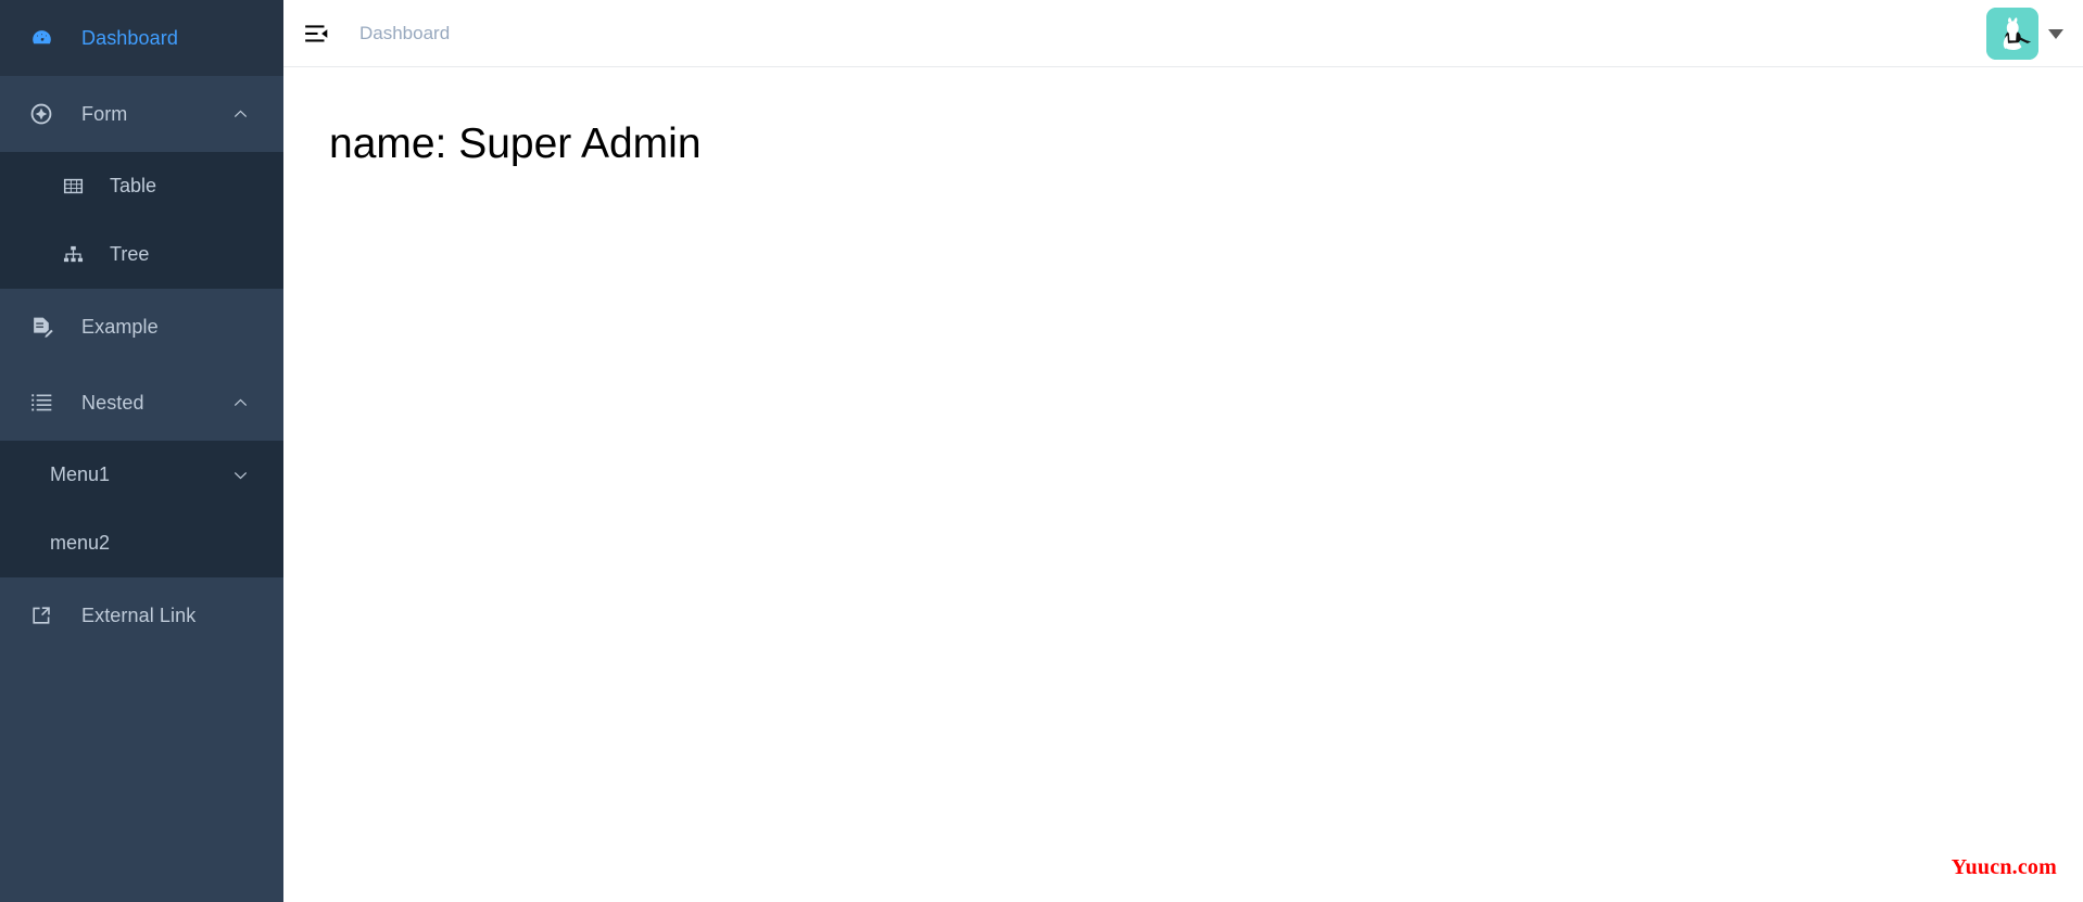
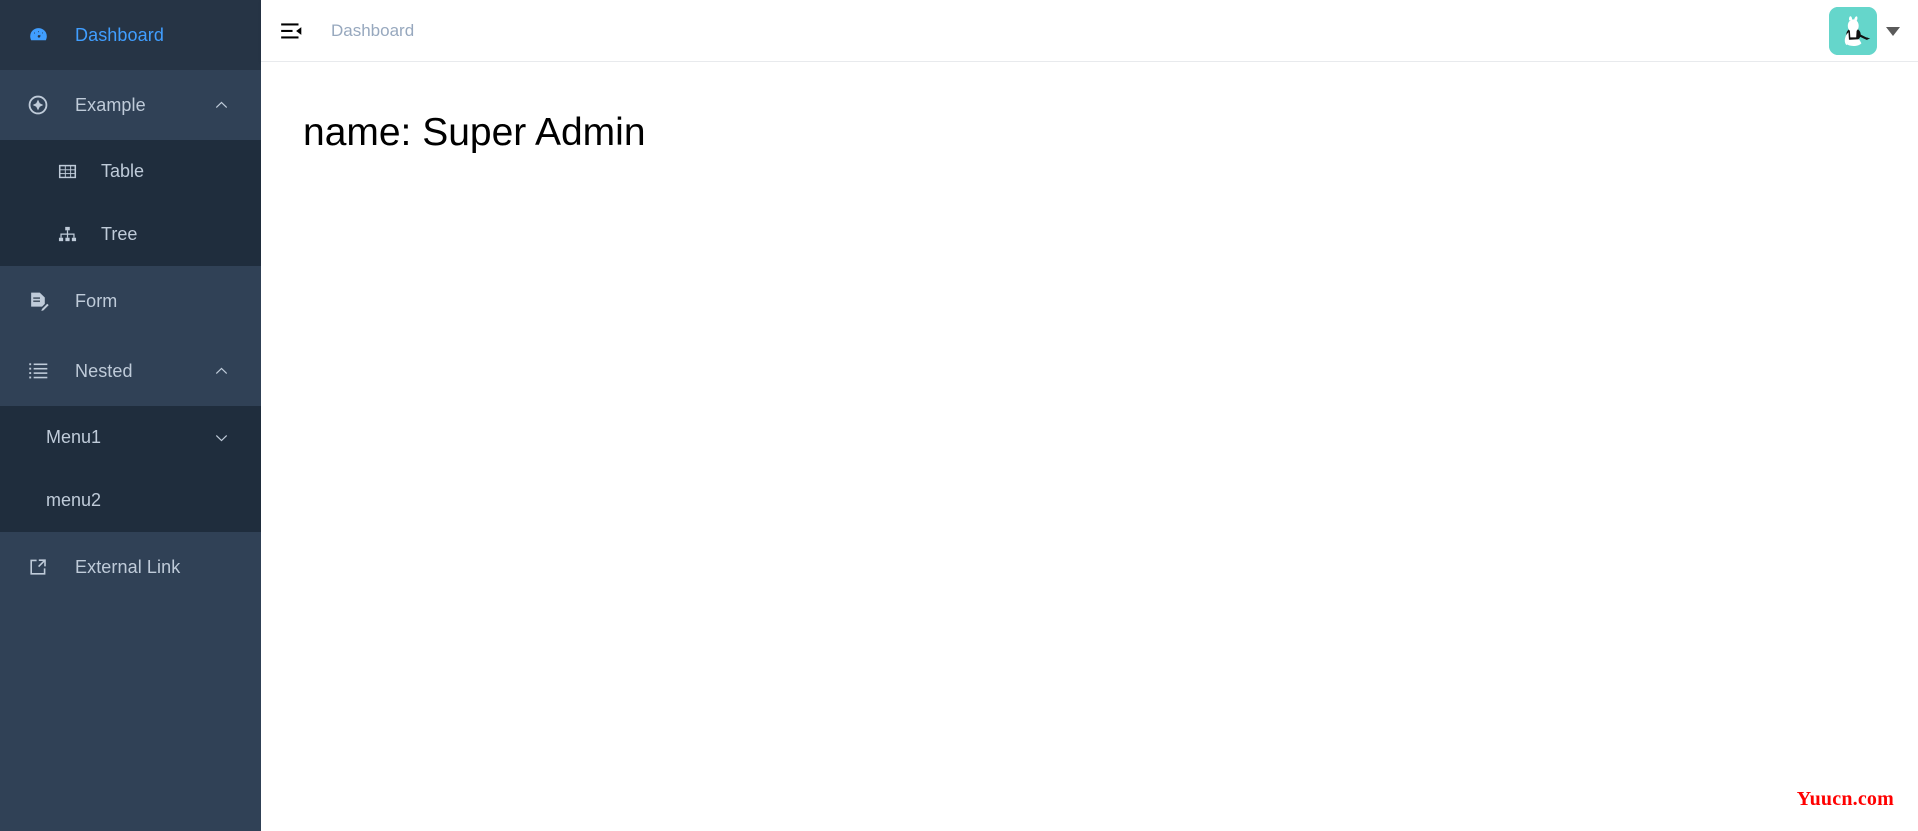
  Dashboard
- Form
+ Example
  Table
  Tree
- Example
+ Form
  Nested
  Menu1
  menu2
  External Link
  Dashboard
  name: Super Admin
  Yuucn.com
